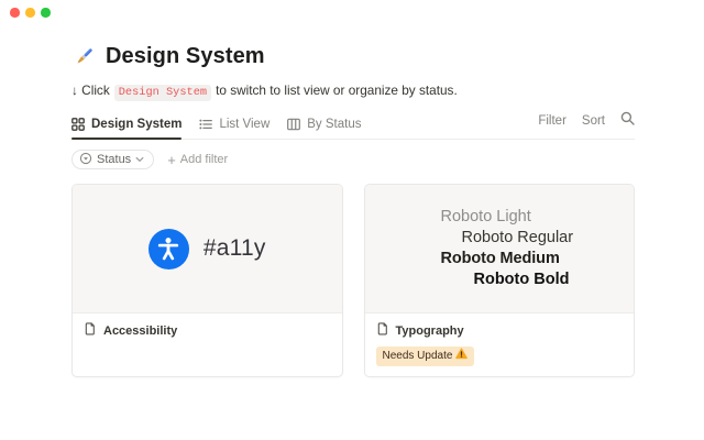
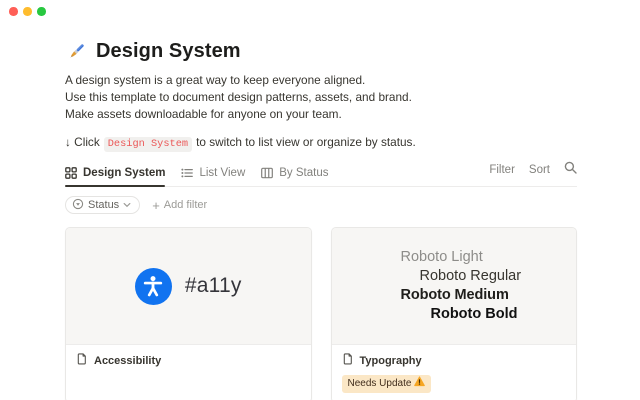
  Design System
+ A design system is a great way to keep everyone aligned.
+ Use this template to document design patterns, assets, and brand.
+ Make assets downloadable for anyone on your team.
  ↓ Click Design System to switch to list view or organize by status.
  Design System
  List View
  By Status
  Filter
  Sort
  Status
  +
  Add filter
  #a11y
  Accessibility
  Roboto Light
  Roboto Regular
  Roboto Medium
  Roboto Bold
  Typography
  Needs Update
